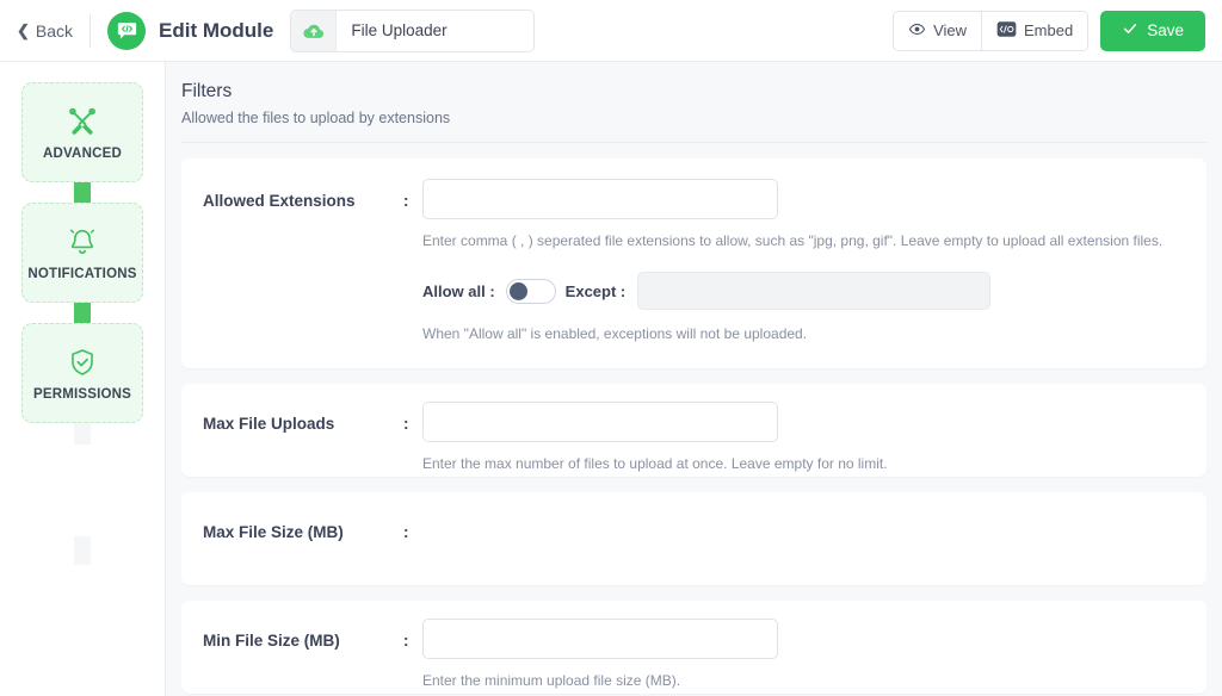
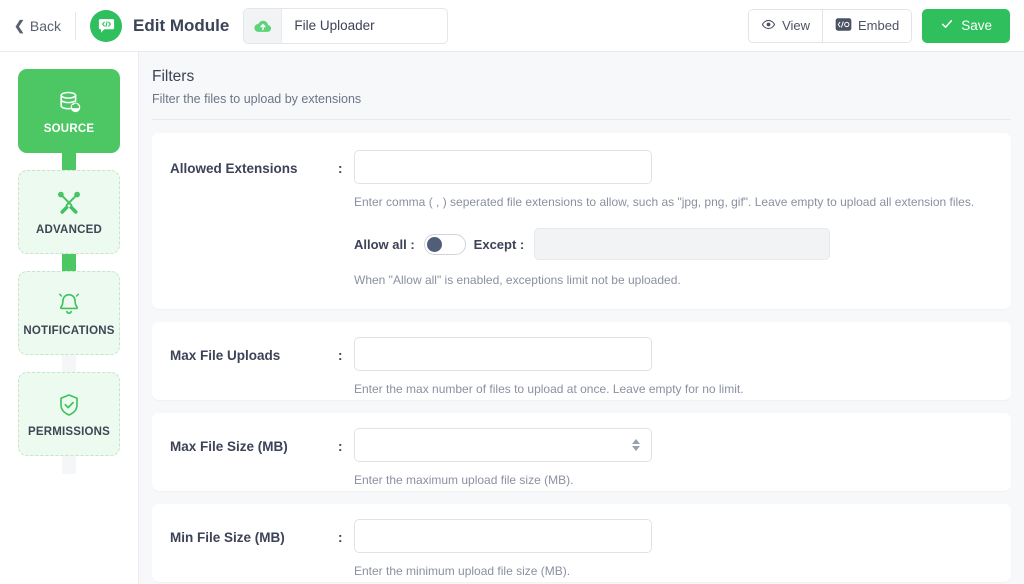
  ❮
  Back
  Edit Module
  File Uploader
  View
  Embed
  Save
+ SOURCE
  ADVANCED
  NOTIFICATIONS
  PERMISSIONS
  Filters
- Allowed the files to upload by extensions
+ Filter the files to upload by extensions
  Allowed Extensions
  :
  Enter comma ( , ) seperated file extensions to allow, such as "jpg, png, gif". Leave empty to upload all extension files.
  Allow all :
  Except :
- When "Allow all" is enabled, exceptions will not be uploaded.
+ When "Allow all" is enabled, exceptions limit not be uploaded.
  Max File Uploads
  :
  Enter the max number of files to upload at once. Leave empty for no limit.
  Max File Size (MB)
  :
+ Enter the maximum upload file size (MB).
  Min File Size (MB)
  :
  Enter the minimum upload file size (MB).
